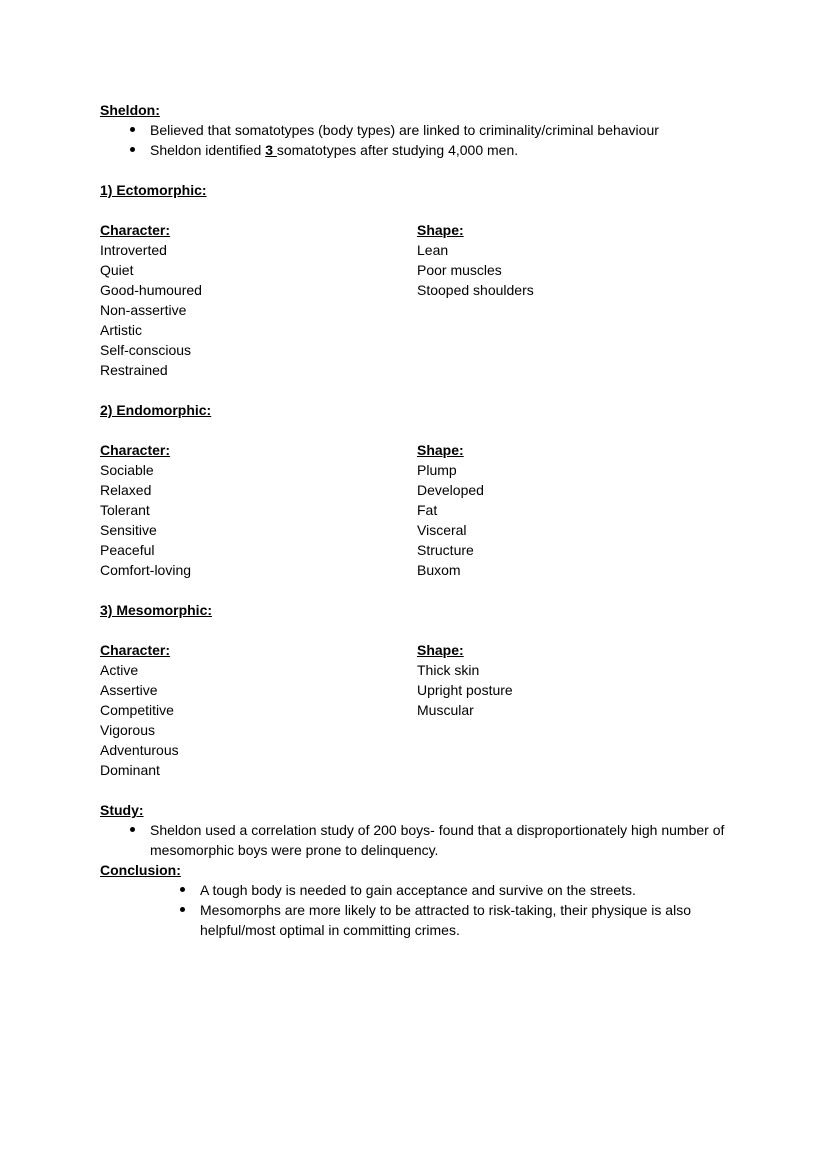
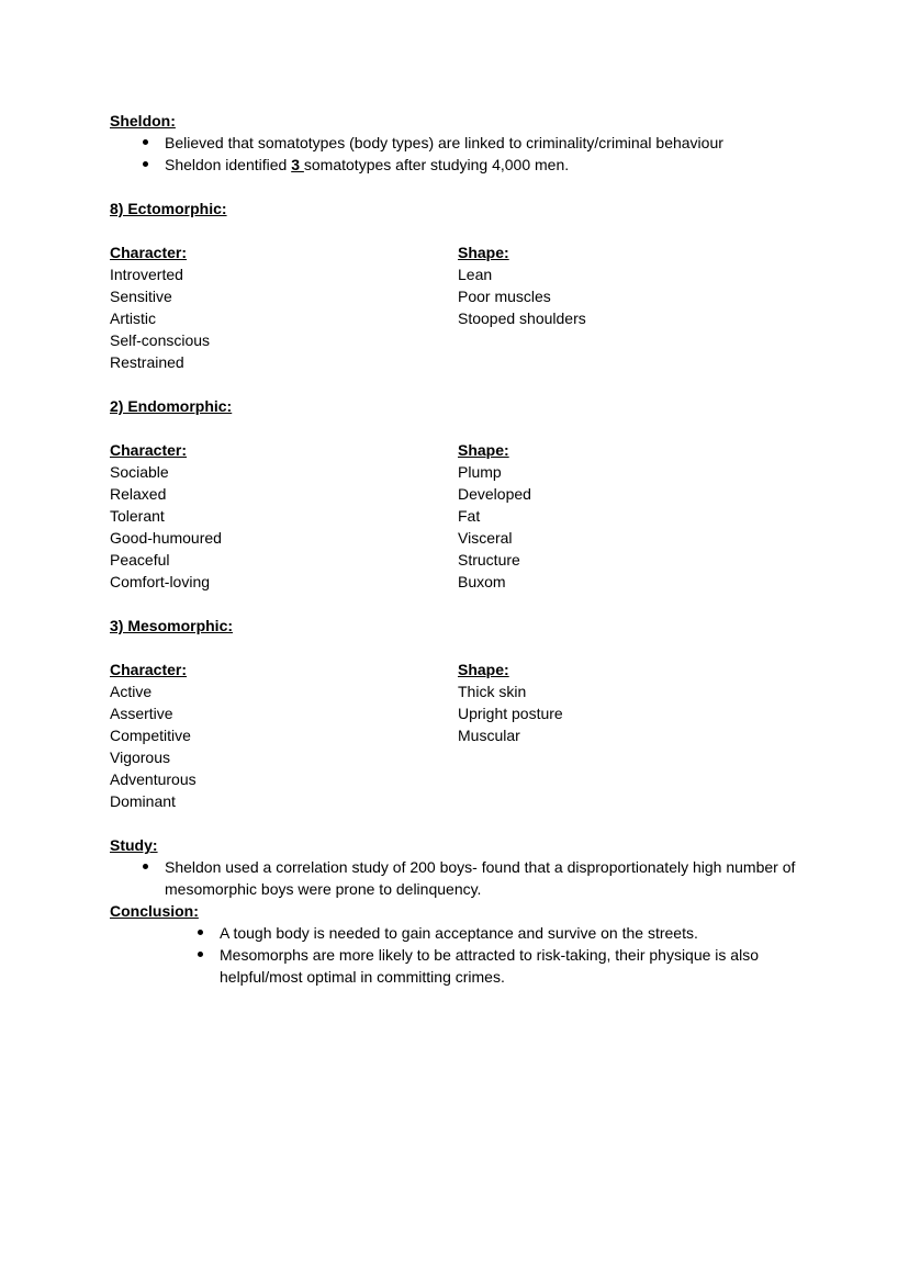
  Sheldon:
  Believed that somatotypes (body types) are linked to criminality/criminal behaviour
  Sheldon identified 3 somatotypes after studying 4,000 men.
- 1) Ectomorphic:
+ 8) Ectomorphic:
  Character:
  Introverted
- Quiet
- Good-humoured
+ Sensitive
- Non-assertive
  Artistic
  Self-conscious
  Restrained
  Shape:
  Lean
  Poor muscles
  Stooped shoulders
  2) Endomorphic:
  Character:
  Sociable
  Relaxed
  Tolerant
- Sensitive
+ Good-humoured
  Peaceful
  Comfort-loving
  Shape:
  Plump
  Developed
  Fat
  Visceral
  Structure
  Buxom
  3) Mesomorphic:
  Character:
  Active
  Assertive
  Competitive
  Vigorous
  Adventurous
  Dominant
  Shape:
  Thick skin
  Upright posture
  Muscular
  Study:
  Sheldon used a correlation study of 200 boys- found that a disproportionately high number of mesomorphic boys were prone to delinquency.
  Conclusion:
  A tough body is needed to gain acceptance and survive on the streets.
  Mesomorphs are more likely to be attracted to risk-taking, their physique is also helpful/most optimal in committing crimes.
